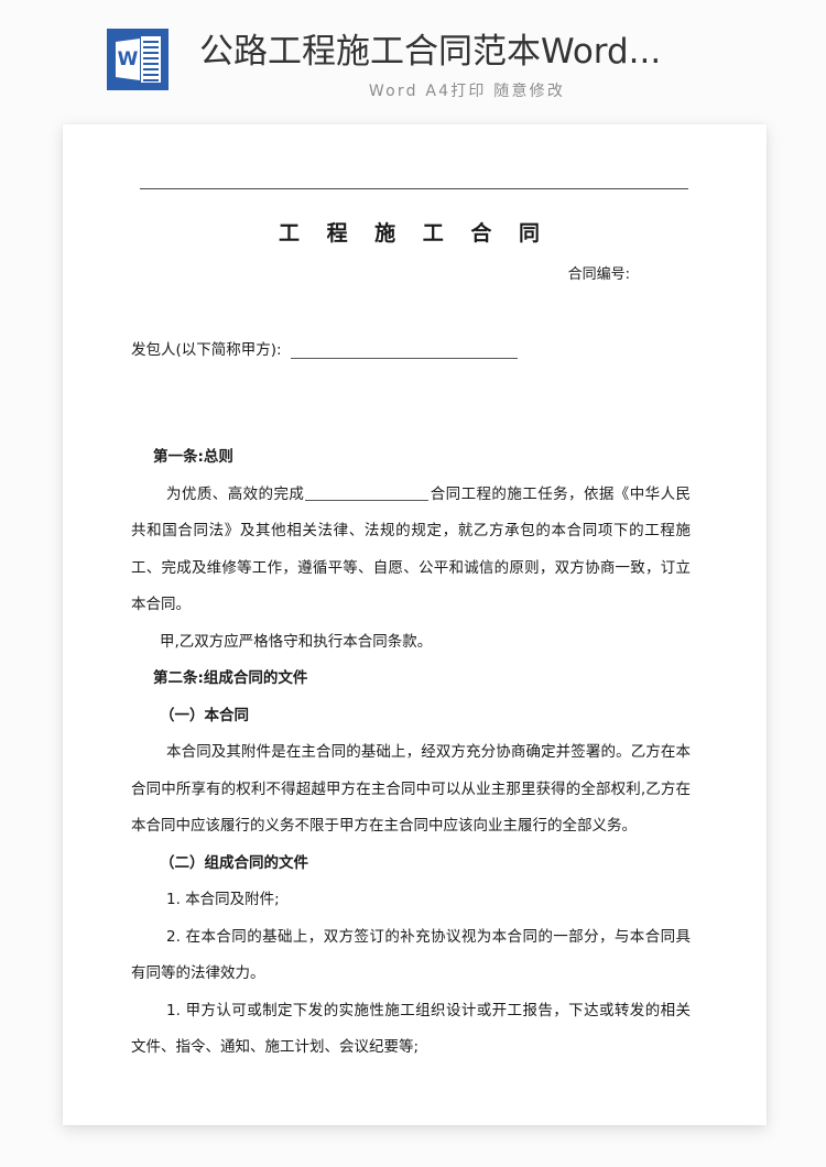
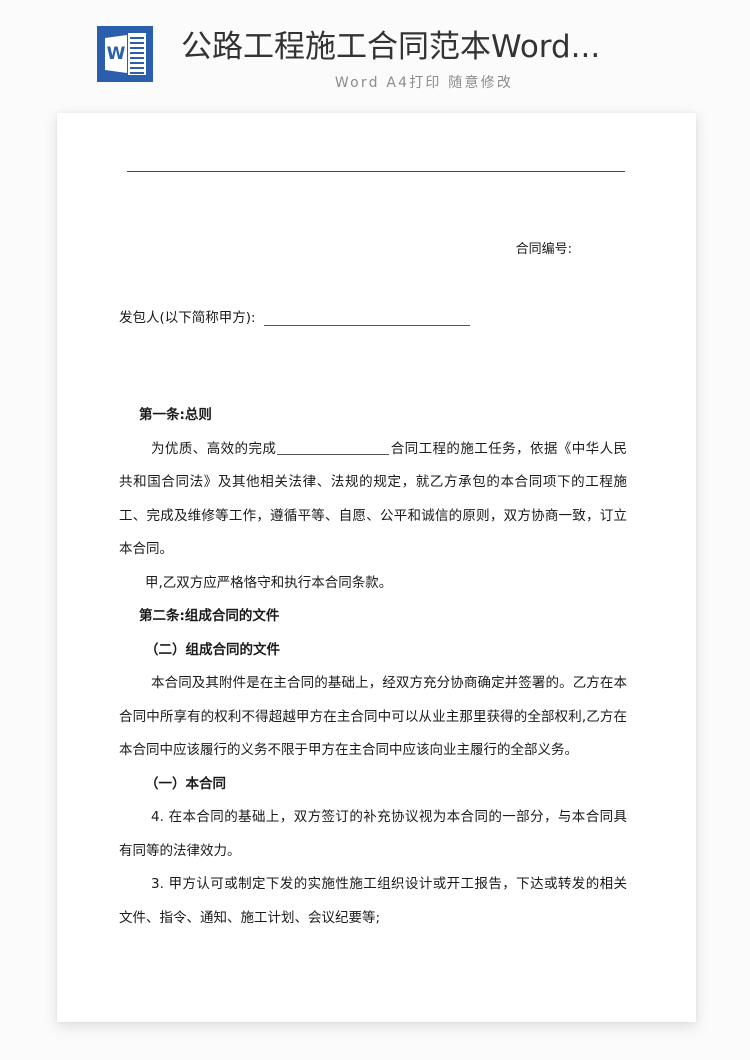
  W
  公路工程施工合同范本Word...
  Word A4打印 随意修改
- 工 程 施 工 合 同
  合同编号:
  发包人(以下简称甲方):
  第一条:总则
  为优质、高效的完成 合同工程的施工任务，依据《中华人民共和国合同法》及其他相关法律、法规的规定，就乙方承包的本合同项下的工程施工、完成及维修等工作，遵循平等、自愿、公平和诚信的原则，双方协商一致，订立本合同。
  甲,乙双方应严格恪守和执行本合同条款。
  第二条:组成合同的文件
- （一）本合同
+ （二）组成合同的文件
  本合同及其附件是在主合同的基础上，经双方充分协商确定并签署的。乙方在本合同中所享有的权利不得超越甲方在主合同中可以从业主那里获得的全部权利,乙方在本合同中应该履行的义务不限于甲方在主合同中应该向业主履行的全部义务。
- （二）组成合同的文件
+ （一）本合同
- 1. 本合同及附件;
- 2. 在本合同的基础上，双方签订的补充协议视为本合同的一部分，与本合同具有同等的法律效力。
+ 4. 在本合同的基础上，双方签订的补充协议视为本合同的一部分，与本合同具有同等的法律效力。
- 1. 甲方认可或制定下发的实施性施工组织设计或开工报告，下达或转发的相关文件、指令、通知、施工计划、会议纪要等;
+ 3. 甲方认可或制定下发的实施性施工组织设计或开工报告，下达或转发的相关文件、指令、通知、施工计划、会议纪要等;
